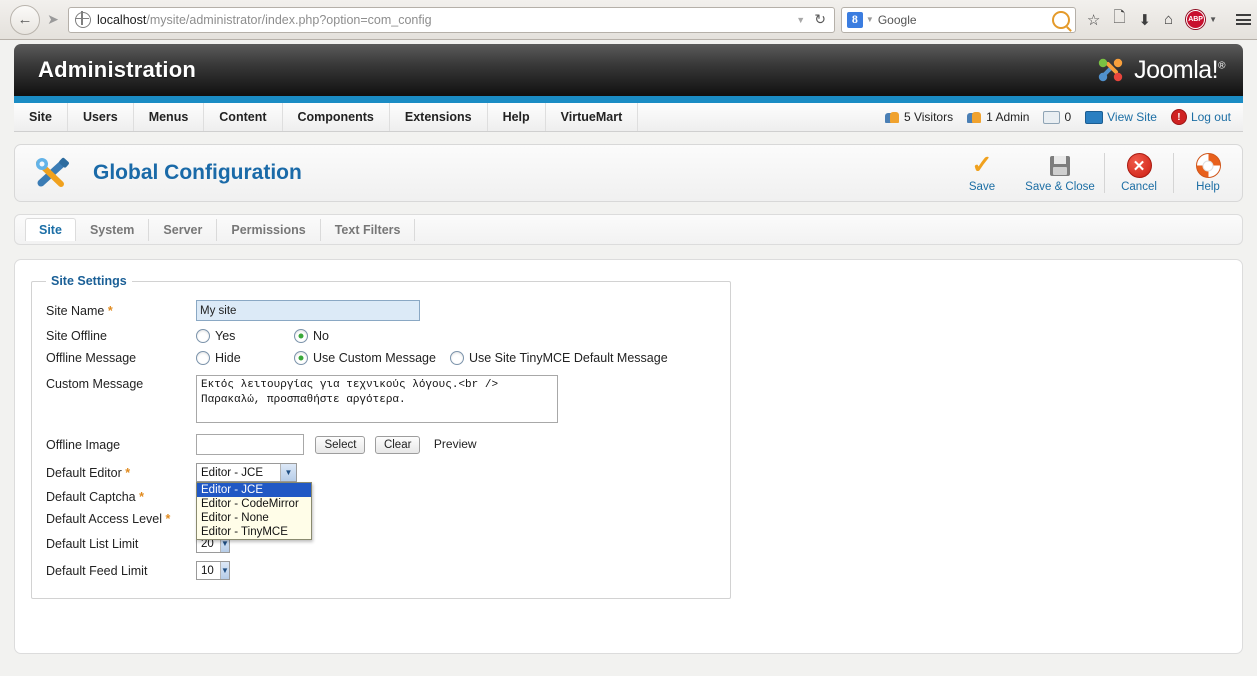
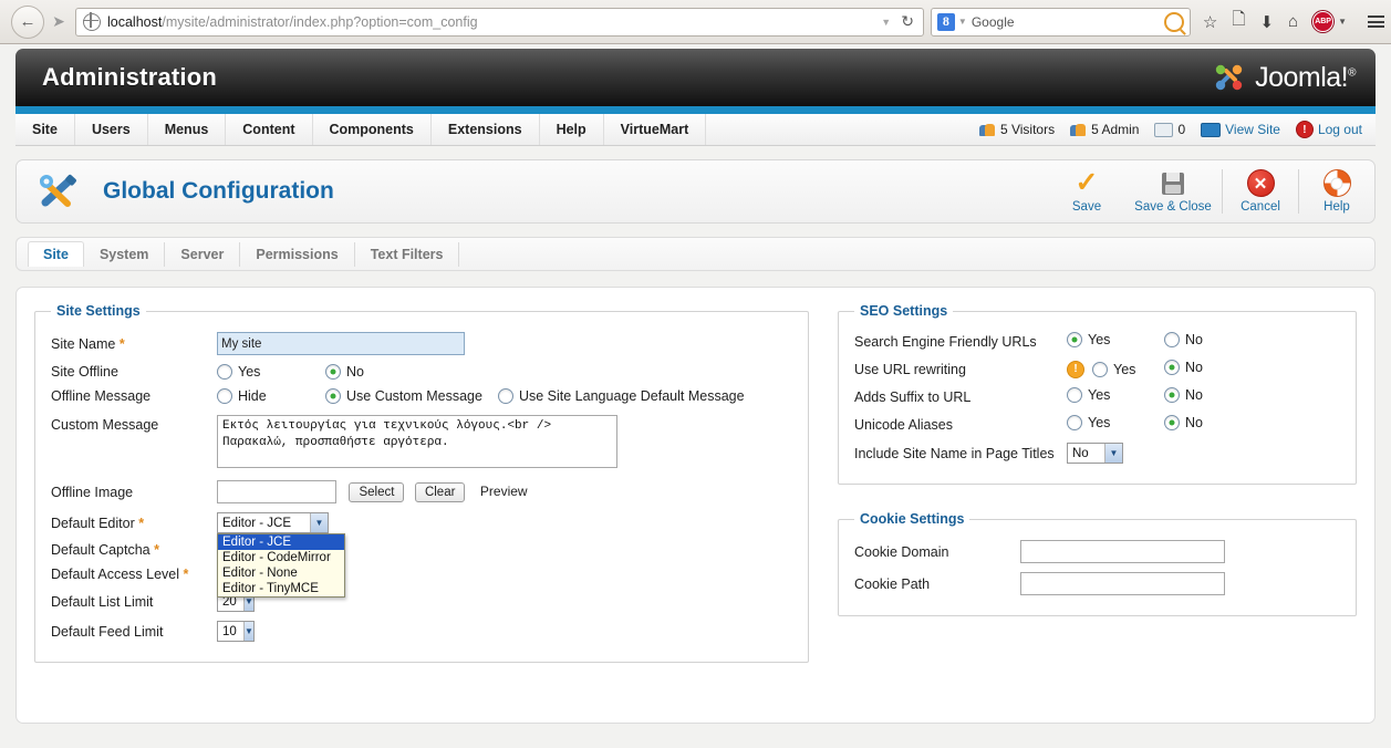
  ←
  ➤
  localhost
  /mysite/administrator/index.php?option=com_config
  ▼
  ↻
  8
  ▼
  Google
  ☆
  🗋
  ⬇
  ⌂
  ▼
  Administration
  Joomla!®
  Site
  Users
  Menus
  Content
  Components
  Extensions
  Help
  VirtueMart
  5 Visitors
- 1 Admin
+ 5 Admin
  0
  View Site
  !
  Log out
  Global Configuration
  ✓
  Save
  Save & Close
  ✕
  Cancel
  Help
  Site
  System
  Server
  Permissions
  Text Filters
  Site Settings
  Site Name *	My site
  Site Offline	Yes No
- Offline Message	Hide Use Custom Message Use Site TinyMCE Default Message
+ Offline Message	Hide Use Custom Message Use Site Language Default Message
  Custom Message	Εκτός λειτουργίας για τεχνικούς λόγους.<br /> Παρακαλώ, προσπαθήστε αργότερα.
  Offline Image	Select Clear Preview
  Default Editor *	Editor - JCE ▼ Editor - JCE Editor - CodeMirror Editor - None Editor - TinyMCE
  Default Captcha *
  Default Access Level *
  Default List Limit	20 ▼
  Default Feed Limit	10 ▼
+ SEO Settings
+ Search Engine Friendly URLs	Yes	No
+ Use URL rewriting	! Yes	No
+ Adds Suffix to URL	Yes	No
+ Unicode Aliases	Yes	No
+ Include Site Name in Page Titles	No ▼
+ Cookie Settings
+ Cookie Domain
+ Cookie Path
